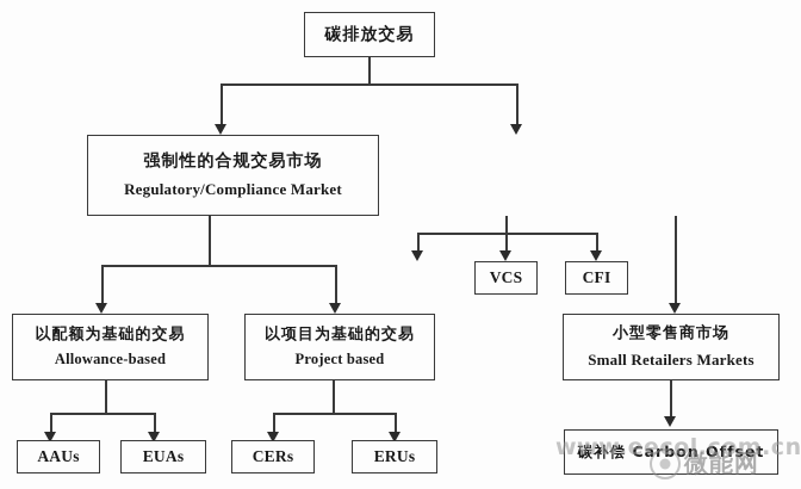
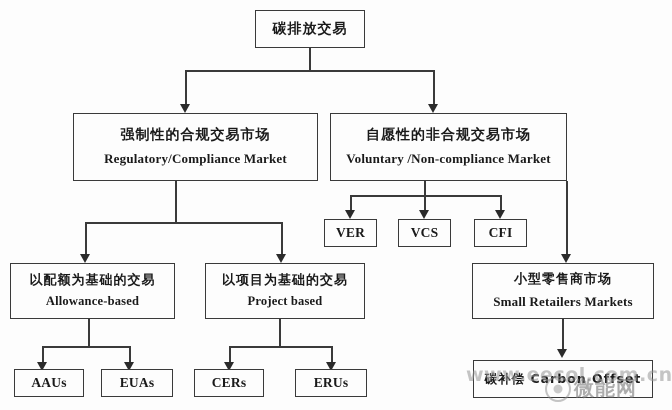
  碳排放交易
  强制性的合规交易市场
  Regulatory/Compliance Market
+ 自愿性的非合规交易市场
+ Voluntary /Non-compliance Market
+ VER
  VCS
  CFI
  以配额为基础的交易
  Allowance-based
  以项目为基础的交易
  Project based
  小型零售商市场
  Small Retailers Markets
  AAUs
  EUAs
  CERs
  ERUs
  碳补偿 Carbon Offset
  www.eecol.com.cn
  微能网
